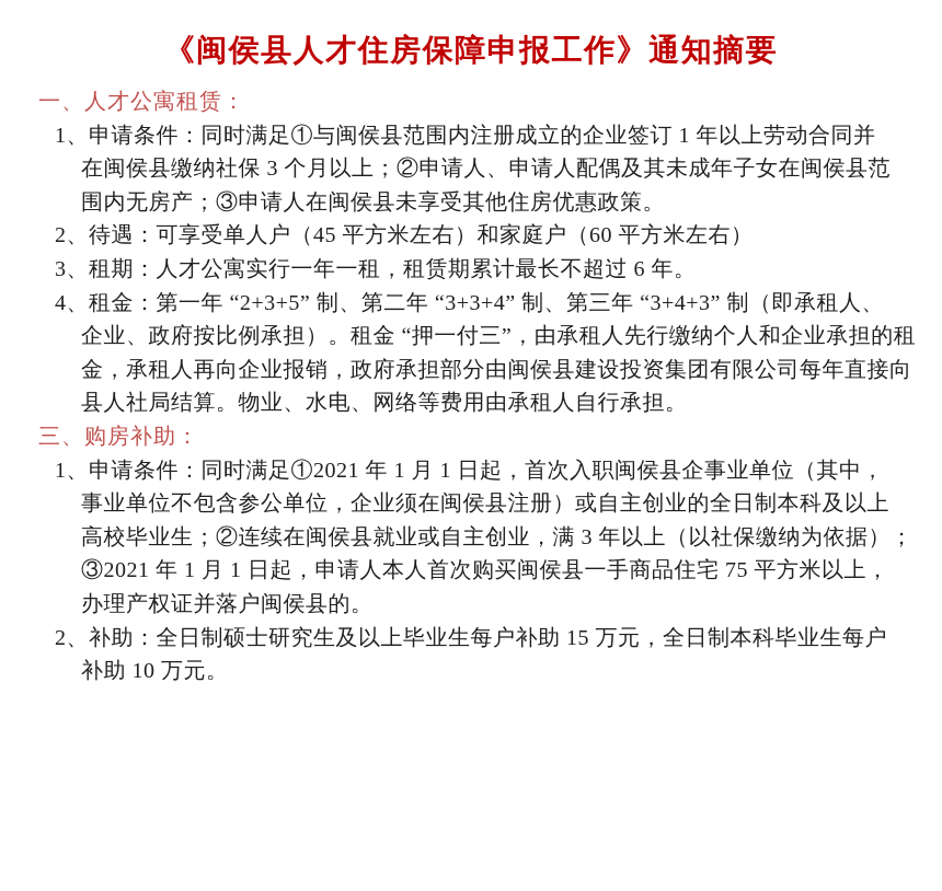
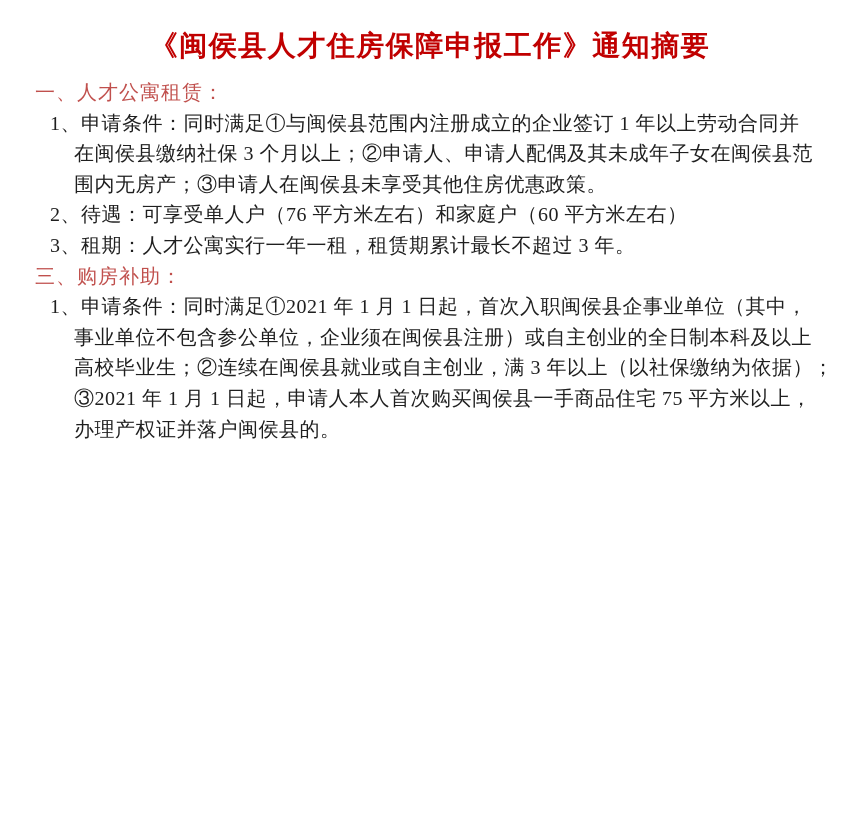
  《闽侯县人才住房保障申报工作》通知摘要
  一、人才公寓租赁：
  1、申请条件：同时满足①与闽侯县范围内注册成立的企业签订 1 年以上劳动合同并
  在闽侯县缴纳社保 3 个月以上；②申请人、申请人配偶及其未成年子女在闽侯县范
  围内无房产；③申请人在闽侯县未享受其他住房优惠政策。
- 2、待遇：可享受单人户（45 平方米左右）和家庭户（60 平方米左右）
+ 2、待遇：可享受单人户（76 平方米左右）和家庭户（60 平方米左右）
- 3、租期：人才公寓实行一年一租，租赁期累计最长不超过 6 年。
+ 3、租期：人才公寓实行一年一租，租赁期累计最长不超过 3 年。
- 4、租金：第一年 “2+3+5” 制、第二年 “3+3+4” 制、第三年 “3+4+3” 制（即承租人、
- 企业、政府按比例承担）。租金 “押一付三”，由承租人先行缴纳个人和企业承担的租
- 金，承租人再向企业报销，政府承担部分由闽侯县建设投资集团有限公司每年直接向
- 县人社局结算。物业、水电、网络等费用由承租人自行承担。
  三、购房补助：
  1、申请条件：同时满足①2021 年 1 月 1 日起，首次入职闽侯县企事业单位（其中，
  事业单位不包含参公单位，企业须在闽侯县注册）或自主创业的全日制本科及以上
  高校毕业生；②连续在闽侯县就业或自主创业，满 3 年以上（以社保缴纳为依据）；
  ③2021 年 1 月 1 日起，申请人本人首次购买闽侯县一手商品住宅 75 平方米以上，
  办理产权证并落户闽侯县的。
- 2、补助：全日制硕士研究生及以上毕业生每户补助 15 万元，全日制本科毕业生每户
- 补助 10 万元。
